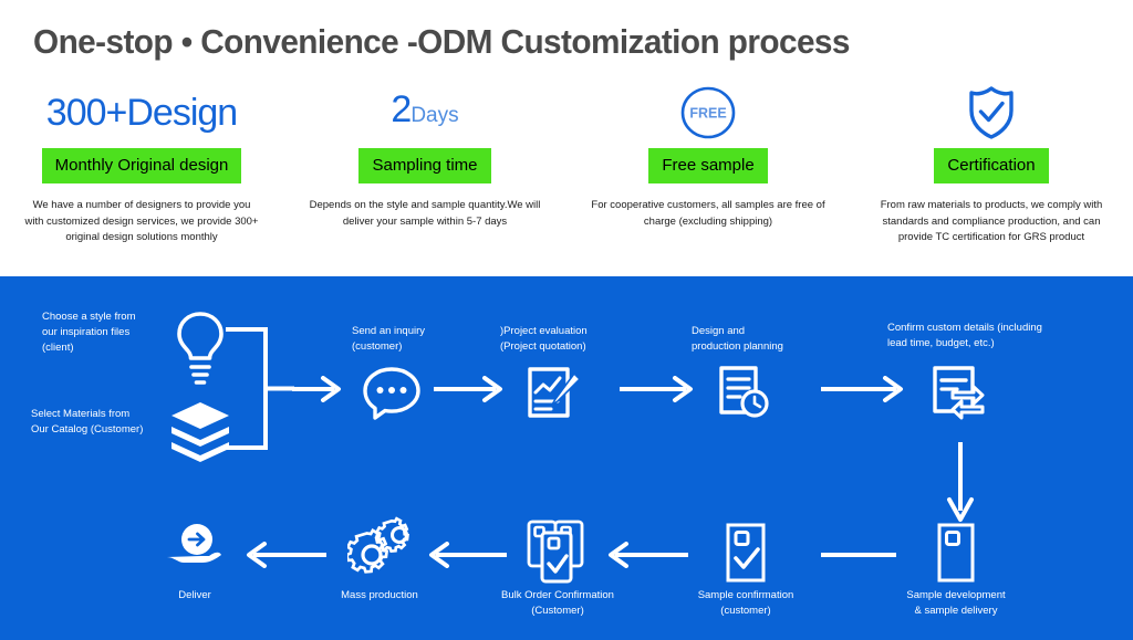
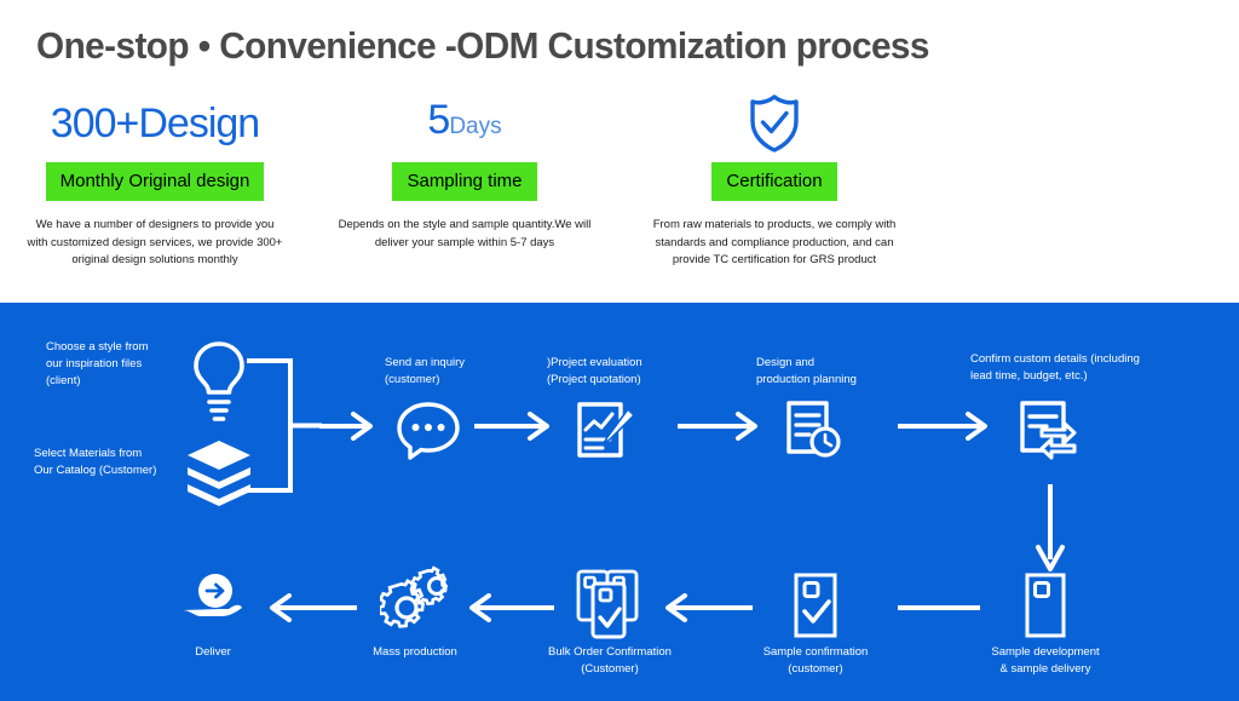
  One-stop • Convenience -ODM Customization process
  300+Design
  Monthly Original design
  We have a number of designers to provide you with customized design services, we provide 300+ original design solutions monthly
- 2Days
+ 5Days
  Sampling time
  Depends on the style and sample quantity.We will deliver your sample within 5-7 days
- FREE
- Free sample
- For cooperative customers, all samples are free of charge (excluding shipping)
  Certification
  From raw materials to products, we comply with standards and compliance production, and can provide TC certification for GRS product
  Choose a style from
  our inspiration files
  (client)
  Select Materials from
  Our Catalog (Customer)
  Send an inquiry
  (customer)
  )Project evaluation
  (Project quotation)
  Design and
  production planning
  Confirm custom details (including
  lead time, budget, etc.)
  Sample development
  & sample delivery
  Sample confirmation
  (customer)
  Bulk Order Confirmation
  (Customer)
  Mass production
  Deliver
